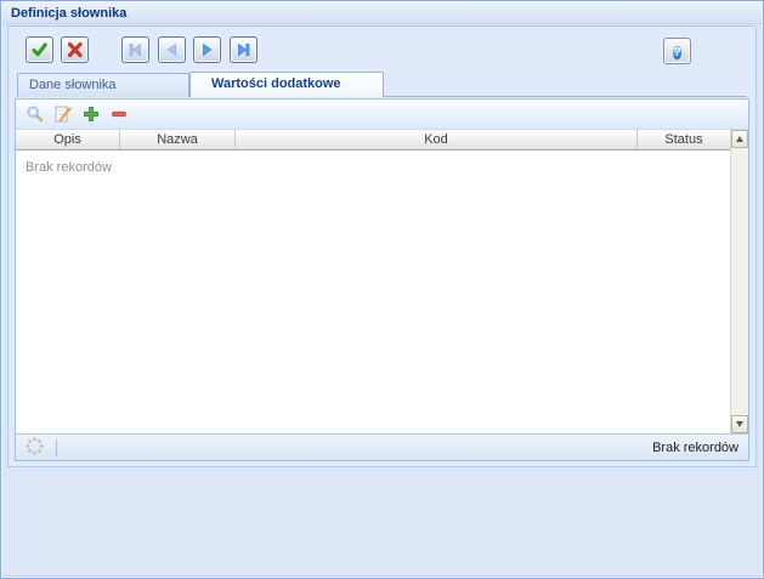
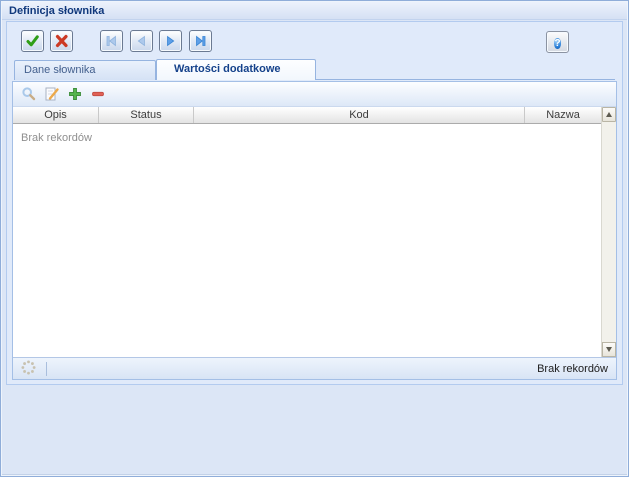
  Definicja słownika
  ?
  Dane słownika
  Wartości dodatkowe
  Opis
- Nazwa
+ Status
  Kod
- Status
+ Nazwa
  Brak rekordów
  Brak rekordów
